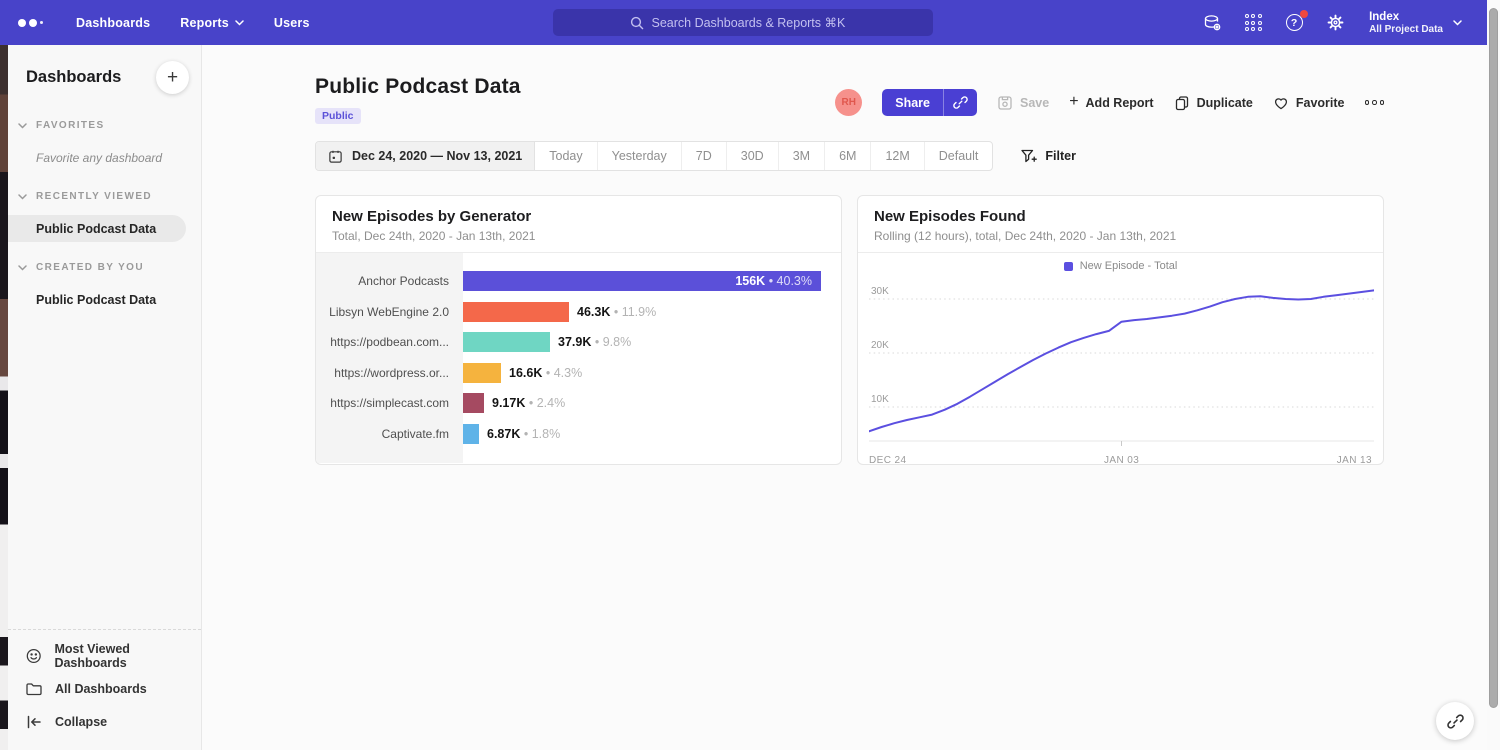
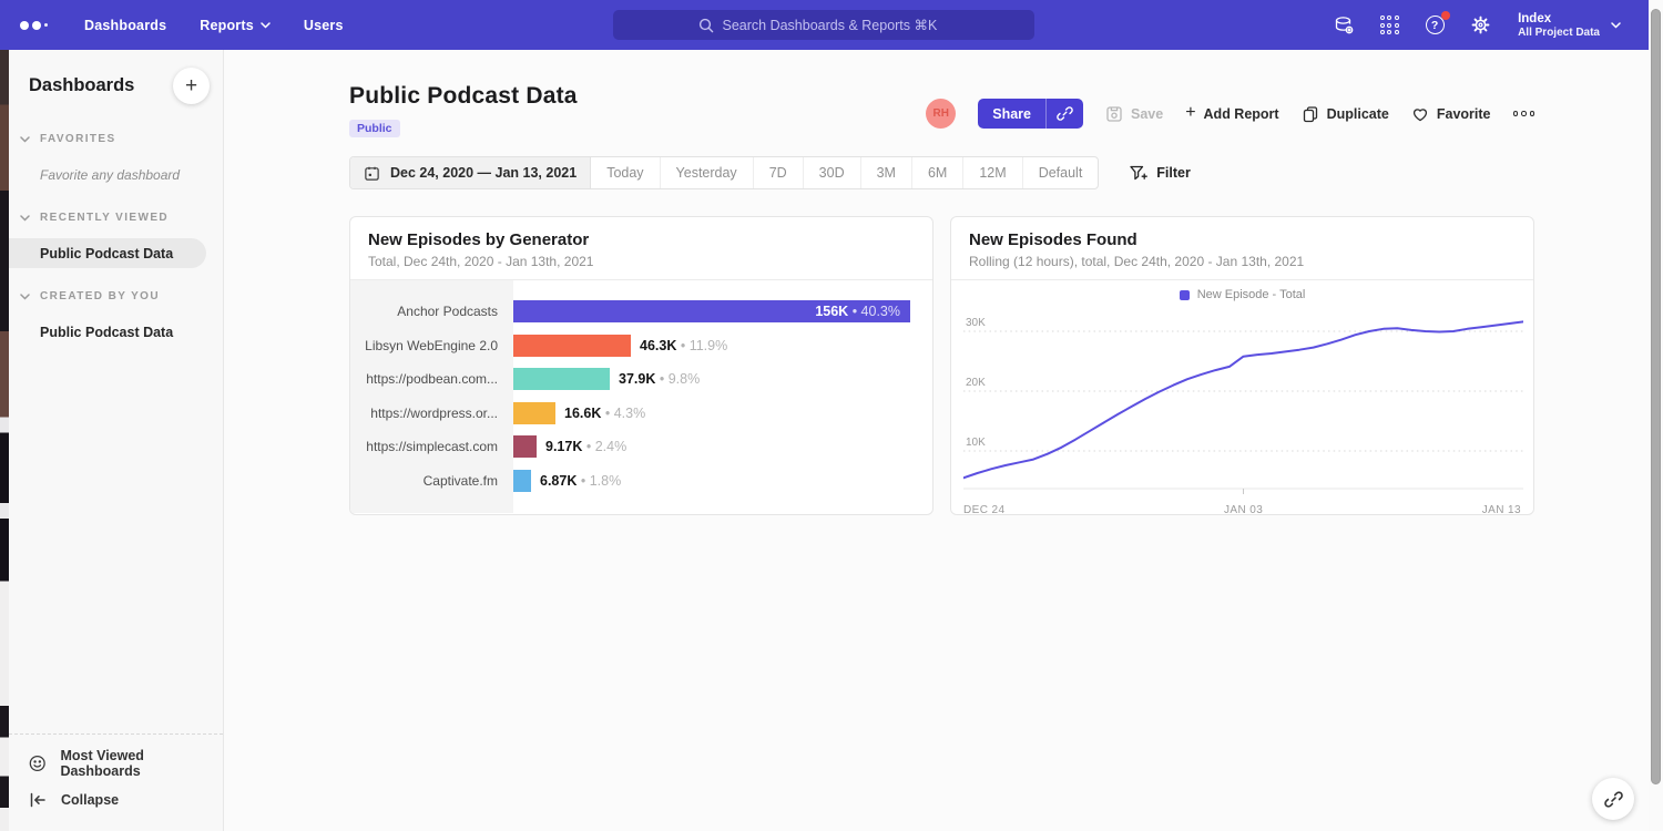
  Dashboards
  Reports
  Users
  Search Dashboards & Reports ⌘K
  ?
  Index
  All Project Data
  Dashboards
  +
  FAVORITES
  Favorite any dashboard
  RECENTLY VIEWED
  Public Podcast Data
  CREATED BY YOU
  Public Podcast Data
  Most Viewed Dashboards
- All Dashboards
  Collapse
  Public Podcast Data
  Public
  RH
  Share
  Save
  +
  Add Report
  Duplicate
  Favorite
- Dec 24, 2020 — Nov 13, 2021
+ Dec 24, 2020 — Jan 13, 2021
  Today
  Yesterday
  7D
  30D
  3M
  6M
  12M
  Default
  Filter
  New Episodes by Generator
  Total, Dec 24th, 2020 - Jan 13th, 2021
  Anchor Podcasts
  156K • 40.3%
  Libsyn WebEngine 2.0
  46.3K • 11.9%
  https://podbean.com...
  37.9K • 9.8%
  https://wordpress.or...
  16.6K • 4.3%
  https://simplecast.com
  9.17K • 2.4%
  Captivate.fm
  6.87K • 1.8%
  New Episodes Found
  Rolling (12 hours), total, Dec 24th, 2020 - Jan 13th, 2021
  New Episode - Total
  10K
  20K
  30K
  DEC 24
  JAN 03
  JAN 13
